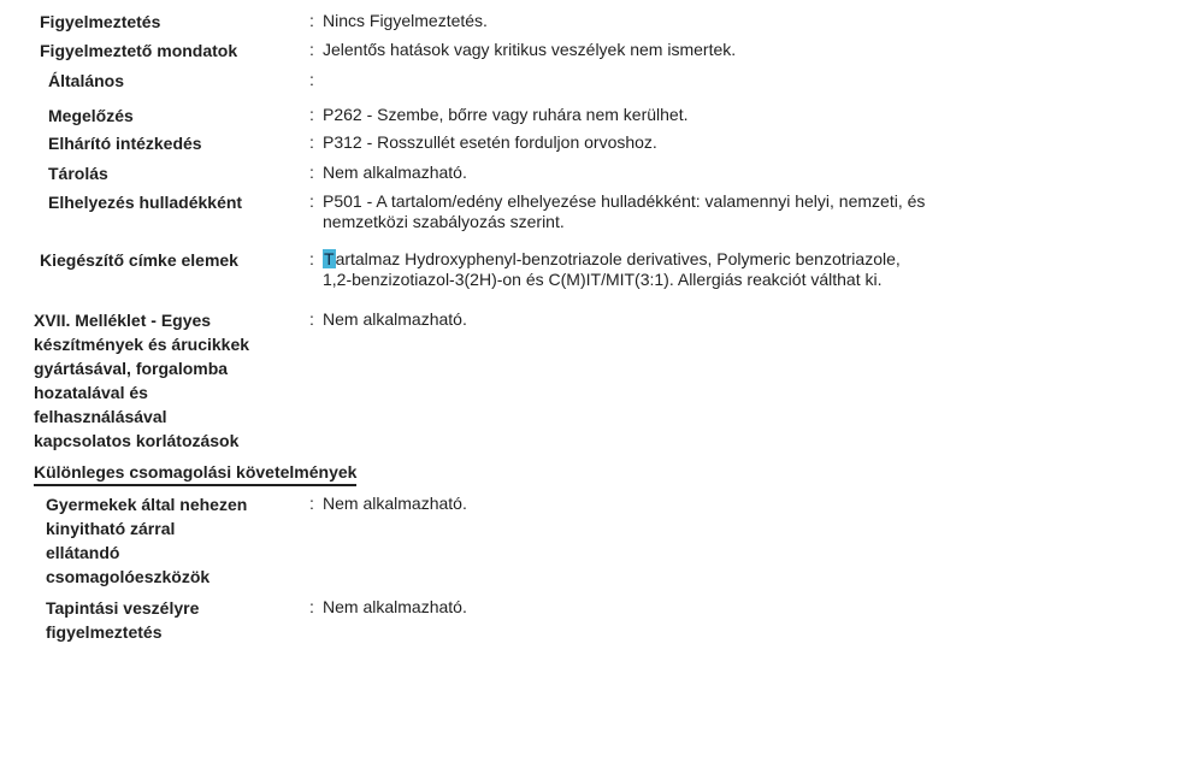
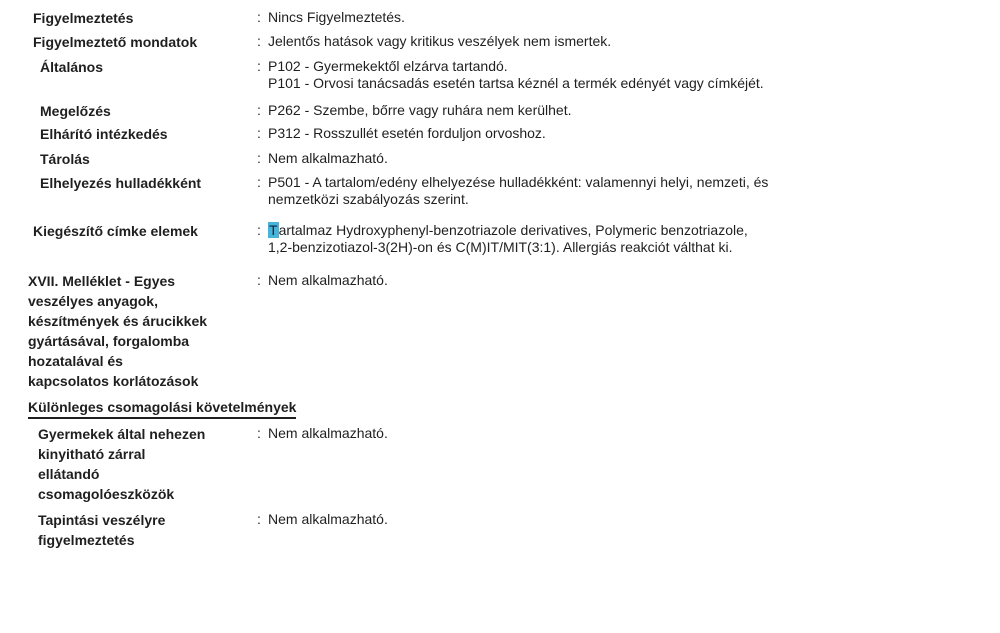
  Figyelmeztetés
  :
  Nincs Figyelmeztetés.
  Figyelmeztető mondatok
  :
  Jelentős hatások vagy kritikus veszélyek nem ismertek.
  Általános
  :
+ P102 - Gyermekektől elzárva tartandó.
+ P101 - Orvosi tanácsadás esetén tartsa kéznél a termék edényét vagy címkéjét.
  Megelőzés
  :
  P262 - Szembe, bőrre vagy ruhára nem kerülhet.
  Elhárító intézkedés
  :
  P312 - Rosszullét esetén forduljon orvoshoz.
  Tárolás
  :
  Nem alkalmazható.
  Elhelyezés hulladékként
  :
  P501 - A tartalom/edény elhelyezése hulladékként: valamennyi helyi, nemzeti, és
  nemzetközi szabályozás szerint.
  Kiegészítő címke elemek
  :
  Tartalmaz Hydroxyphenyl-benzotriazole derivatives, Polymeric benzotriazole,
  1,2-benzizotiazol-3(2H)-on és C(M)IT/MIT(3:1). Allergiás reakciót válthat ki.
  XVII. Melléklet - Egyes
+ veszélyes anyagok,
  készítmények és árucikkek
  gyártásával, forgalomba
  hozatalával és
- felhasználásával
  kapcsolatos korlátozások
  :
  Nem alkalmazható.
  Különleges csomagolási követelmények
  Gyermekek által nehezen
  kinyitható zárral
  ellátandó
  csomagolóeszközök
  :
  Nem alkalmazható.
  Tapintási veszélyre
  figyelmeztetés
  :
  Nem alkalmazható.
